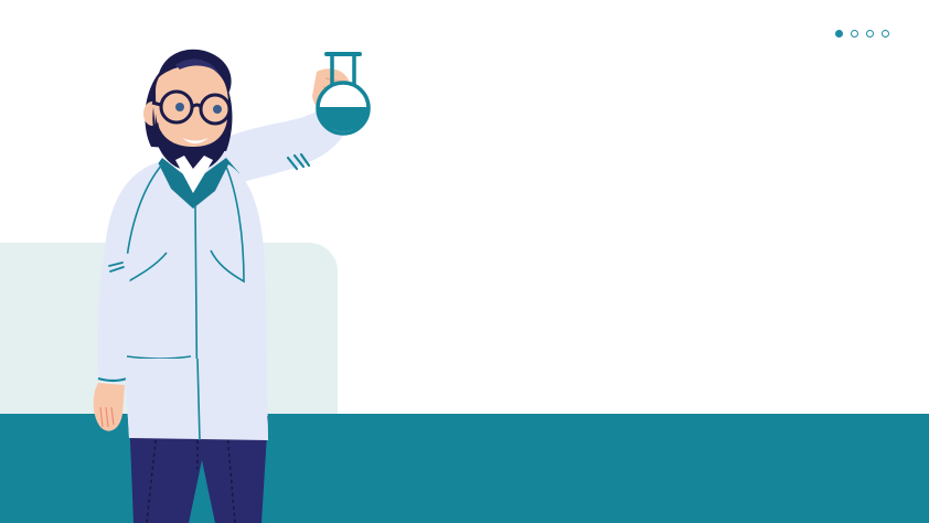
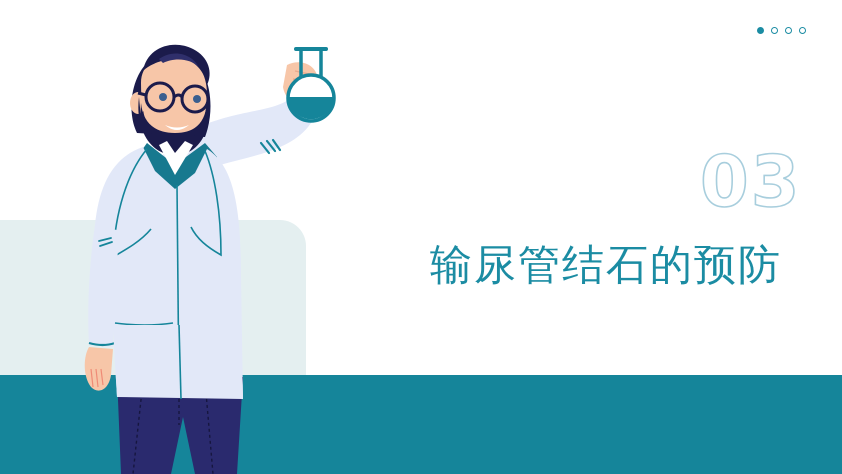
+ 03
+ 输尿管结石的预防
